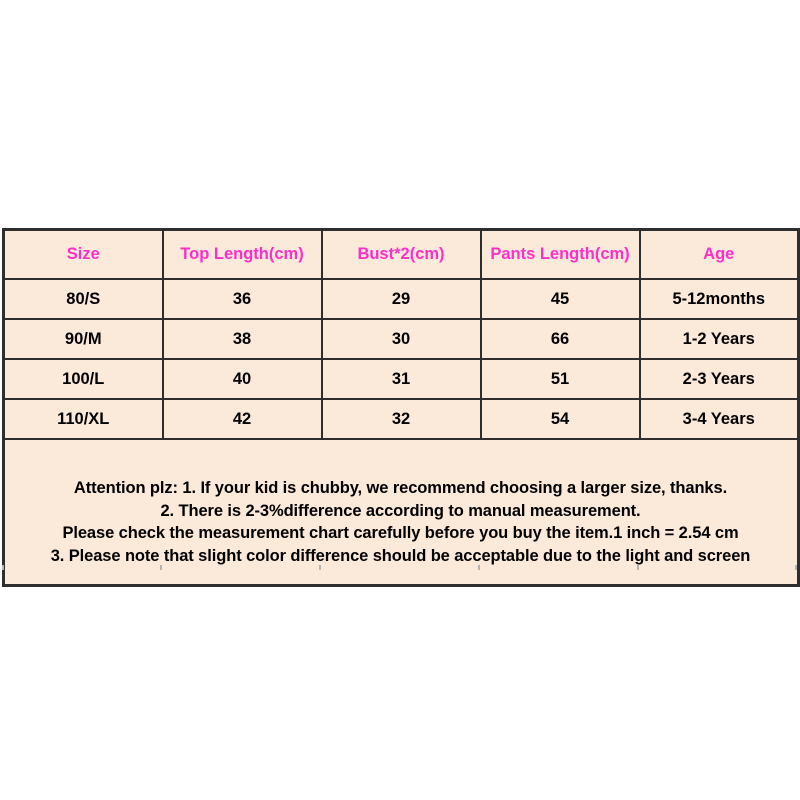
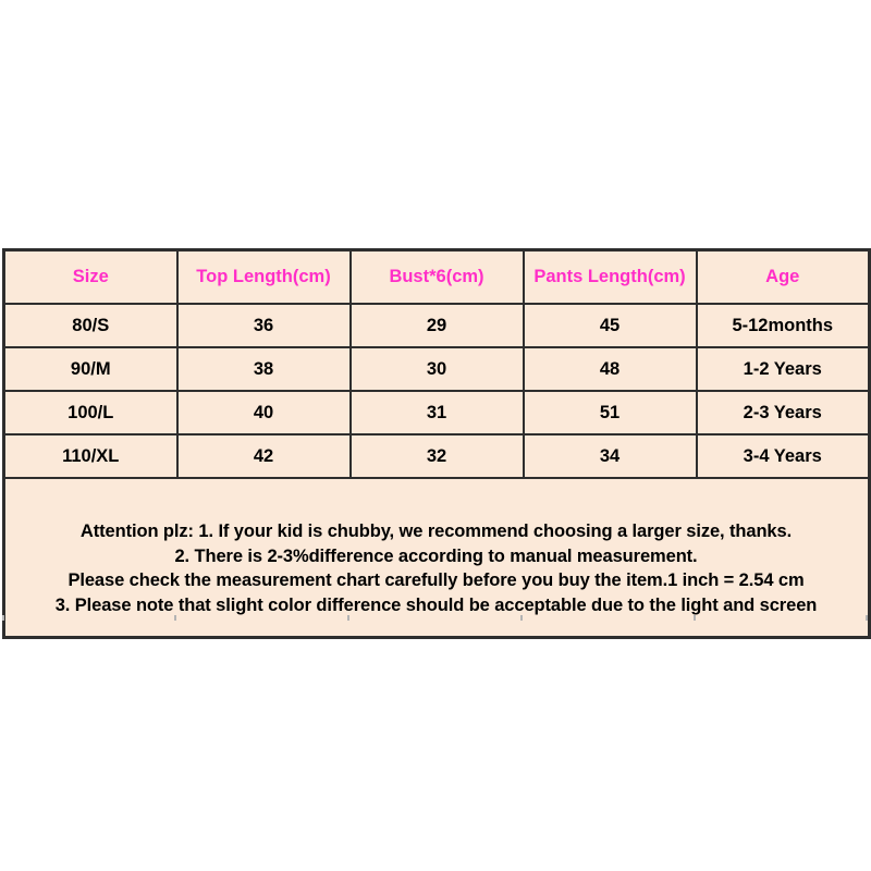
- Size	Top Length(cm)	Bust*2(cm)	Pants Length(cm)	Age
+ Size	Top Length(cm)	Bust*6(cm)	Pants Length(cm)	Age
  80/S	36	29	45	5-12months
- 90/M	38	30	66	1-2 Years
+ 90/M	38	30	48	1-2 Years
  100/L	40	31	51	2-3 Years
- 110/XL	42	32	54	3-4 Years
+ 110/XL	42	32	34	3-4 Years
  Attention plz: 1. If your kid is chubby, we recommend choosing a larger size, thanks. 2. There is 2-3%difference according to manual measurement. Please check the measurement chart carefully before you buy the item.1 inch = 2.54 cm 3. Please note that slight color difference should be acceptable due to the light and screen
